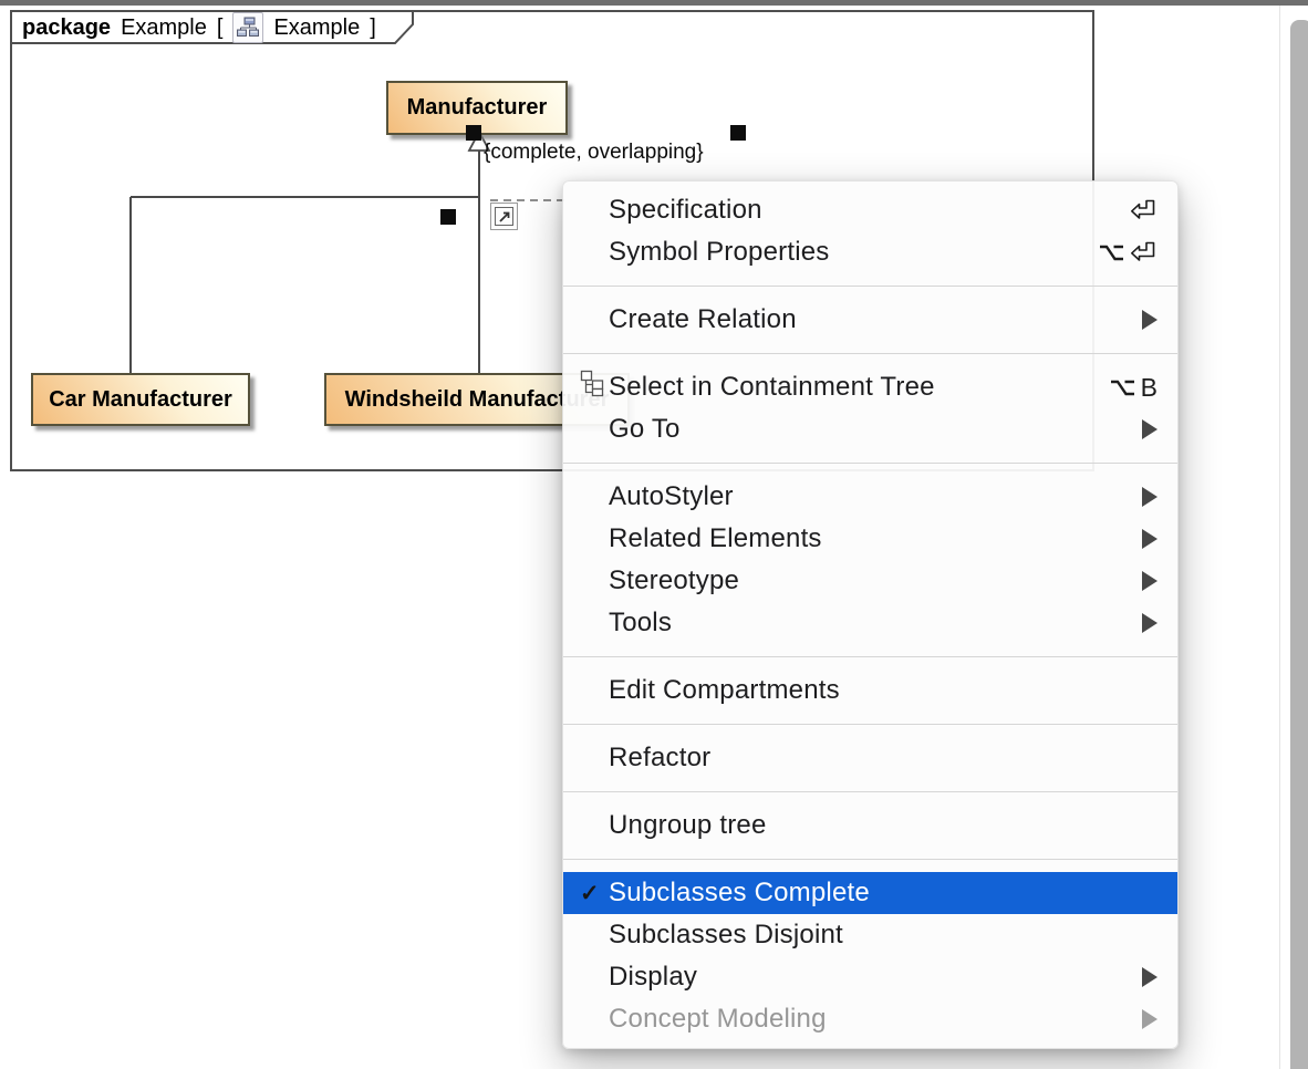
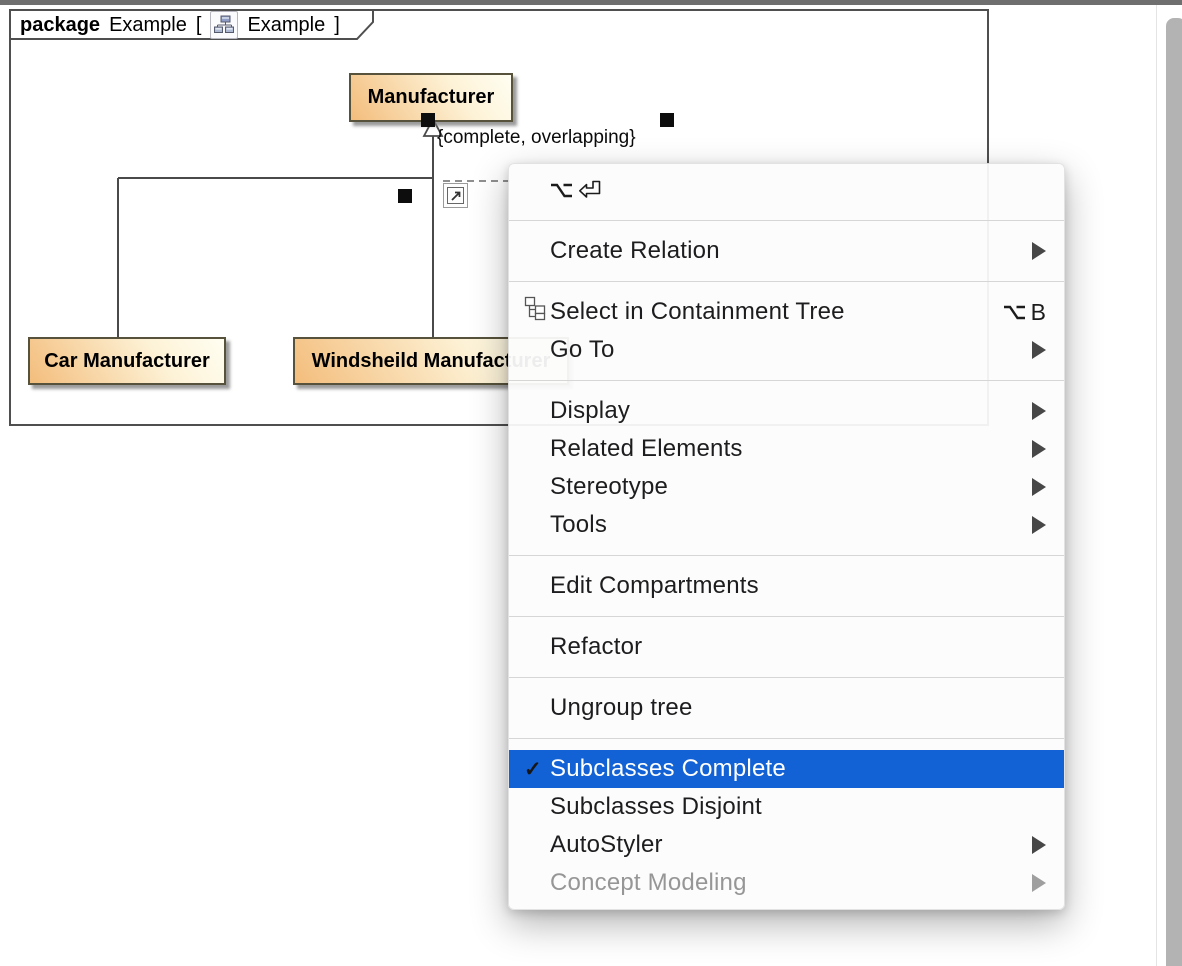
  package
  Example
  [
  Example
  ]
  Manufacturer
  Car Manufacturer
  Windsheild Manufac
  {complete, overlapping}
- Specification
- Symbol Properties
  Create Relation
  Select in Containment Tree
  B
  Go To
- AutoStyler
+ Display
  Related Elements
  Stereotype
  Tools
  Edit Compartments
  Refactor
  Ungroup tree
  ✓
  Subclasses Complete
  Subclasses Disjoint
- Display
+ AutoStyler
  Concept Modeling
